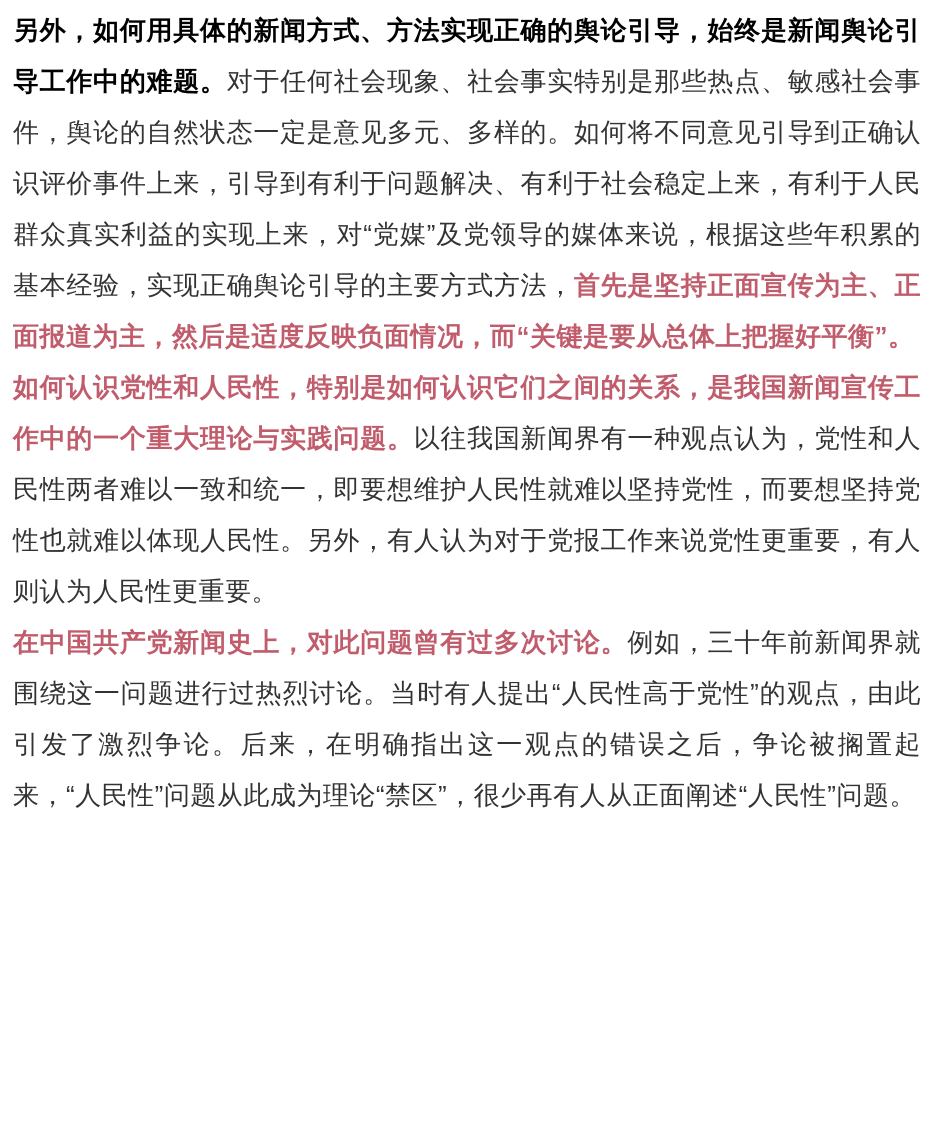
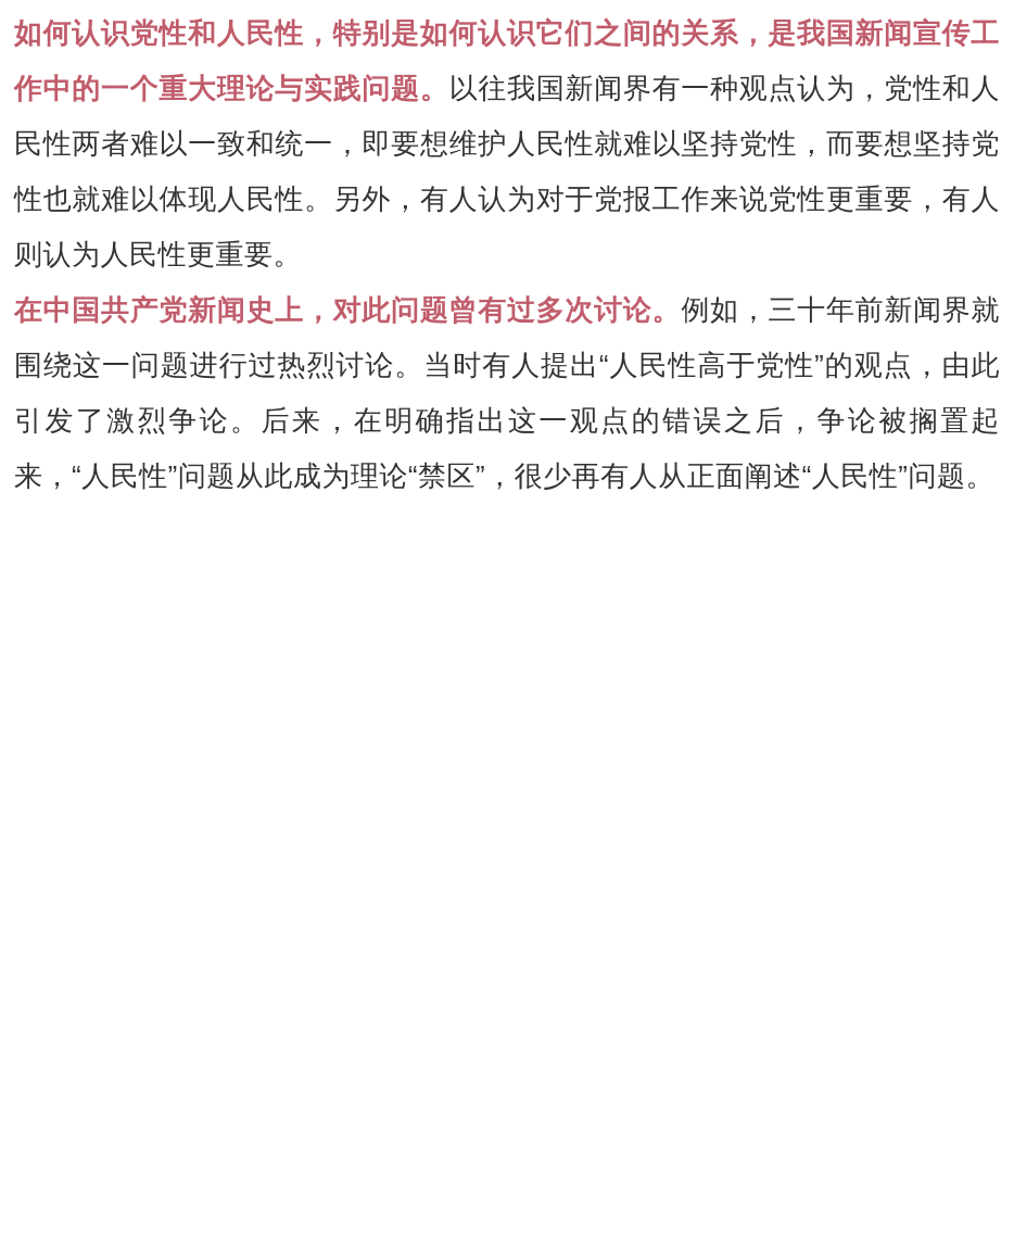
- 另外，如何用具体的新闻方式、方法实现正确的舆论引导，始终是新闻舆论引导工作中的难题。对于任何社会现象、社会事实特别是那些热点、敏感社会事件，舆论的自然状态一定是意见多元、多样的。如何将不同意见引导到正确认识评价事件上来，引导到有利于问题解决、有利于社会稳定上来，有利于人民群众真实利益的实现上来，对“党媒”及党领导的媒体来说，根据这些年积累的基本经验，实现正确舆论引导的主要方式方法，首先是坚持正面宣传为主、正面报道为主，然后是适度反映负面情况，而“关键是要从总体上把握好平衡”。
  如何认识党性和人民性，特别是如何认识它们之间的关系，是我国新闻宣传工作中的一个重大理论与实践问题。以往我国新闻界有一种观点认为，党性和人民性两者难以一致和统一，即要想维护人民性就难以坚持党性，而要想坚持党性也就难以体现人民性。另外，有人认为对于党报工作来说党性更重要，有人则认为人民性更重要。
  在中国共产党新闻史上，对此问题曾有过多次讨论。例如，三十年前新闻界就围绕这一问题进行过热烈讨论。当时有人提出“人民性高于党性”的观点，由此引发了激烈争论。后来，在明确指出这一观点的错误之后，争论被搁置起来，“人民性”问题从此成为理论“禁区”，很少再有人从正面阐述“人民性”问题。
